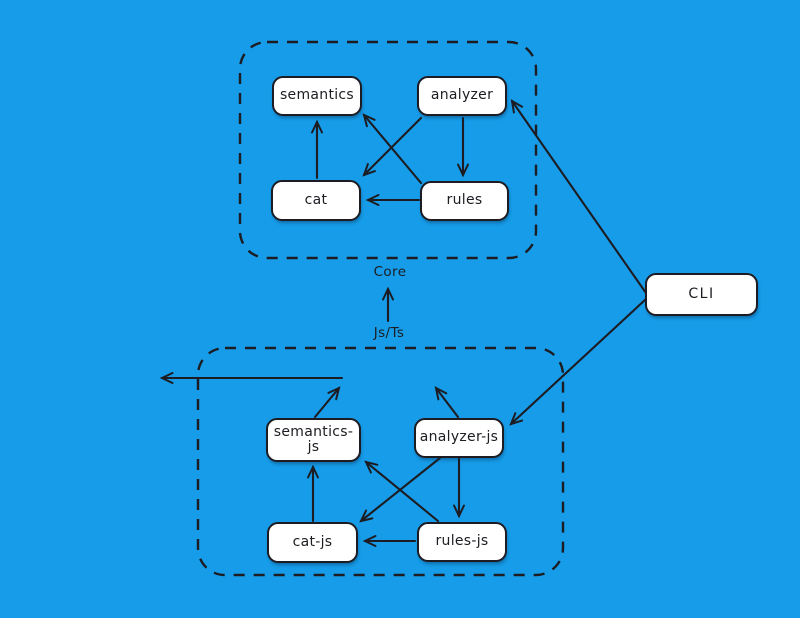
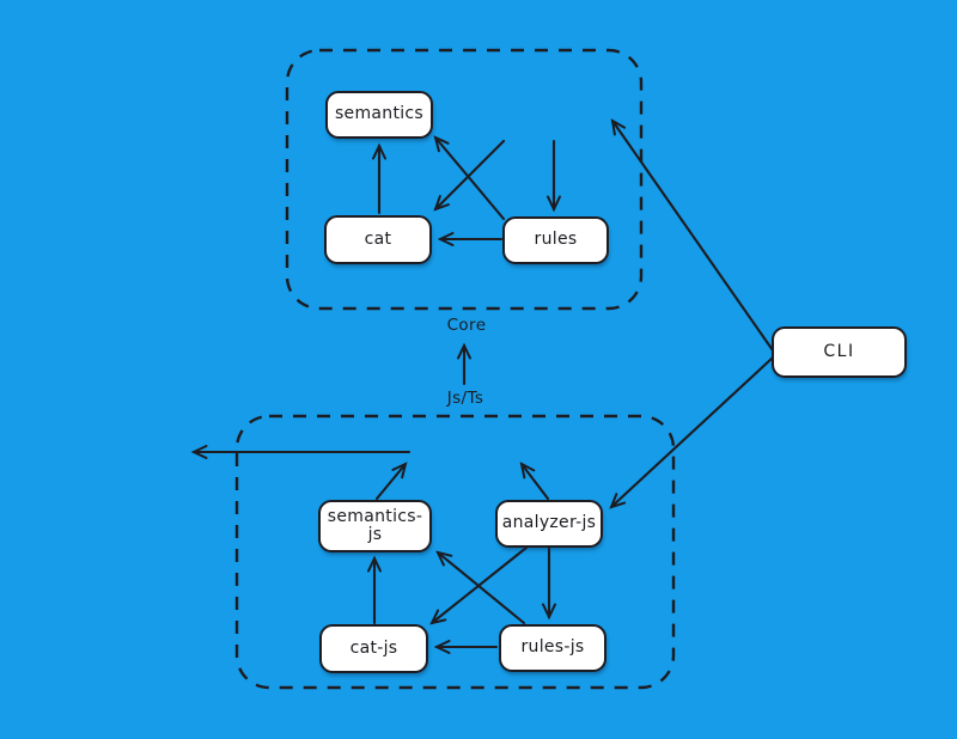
  Core
  Js/Ts
  semantics
- analyzer
  cat
  rules
  semantics-js
  analyzer-js
  cat-js
  rules-js
  CLI
